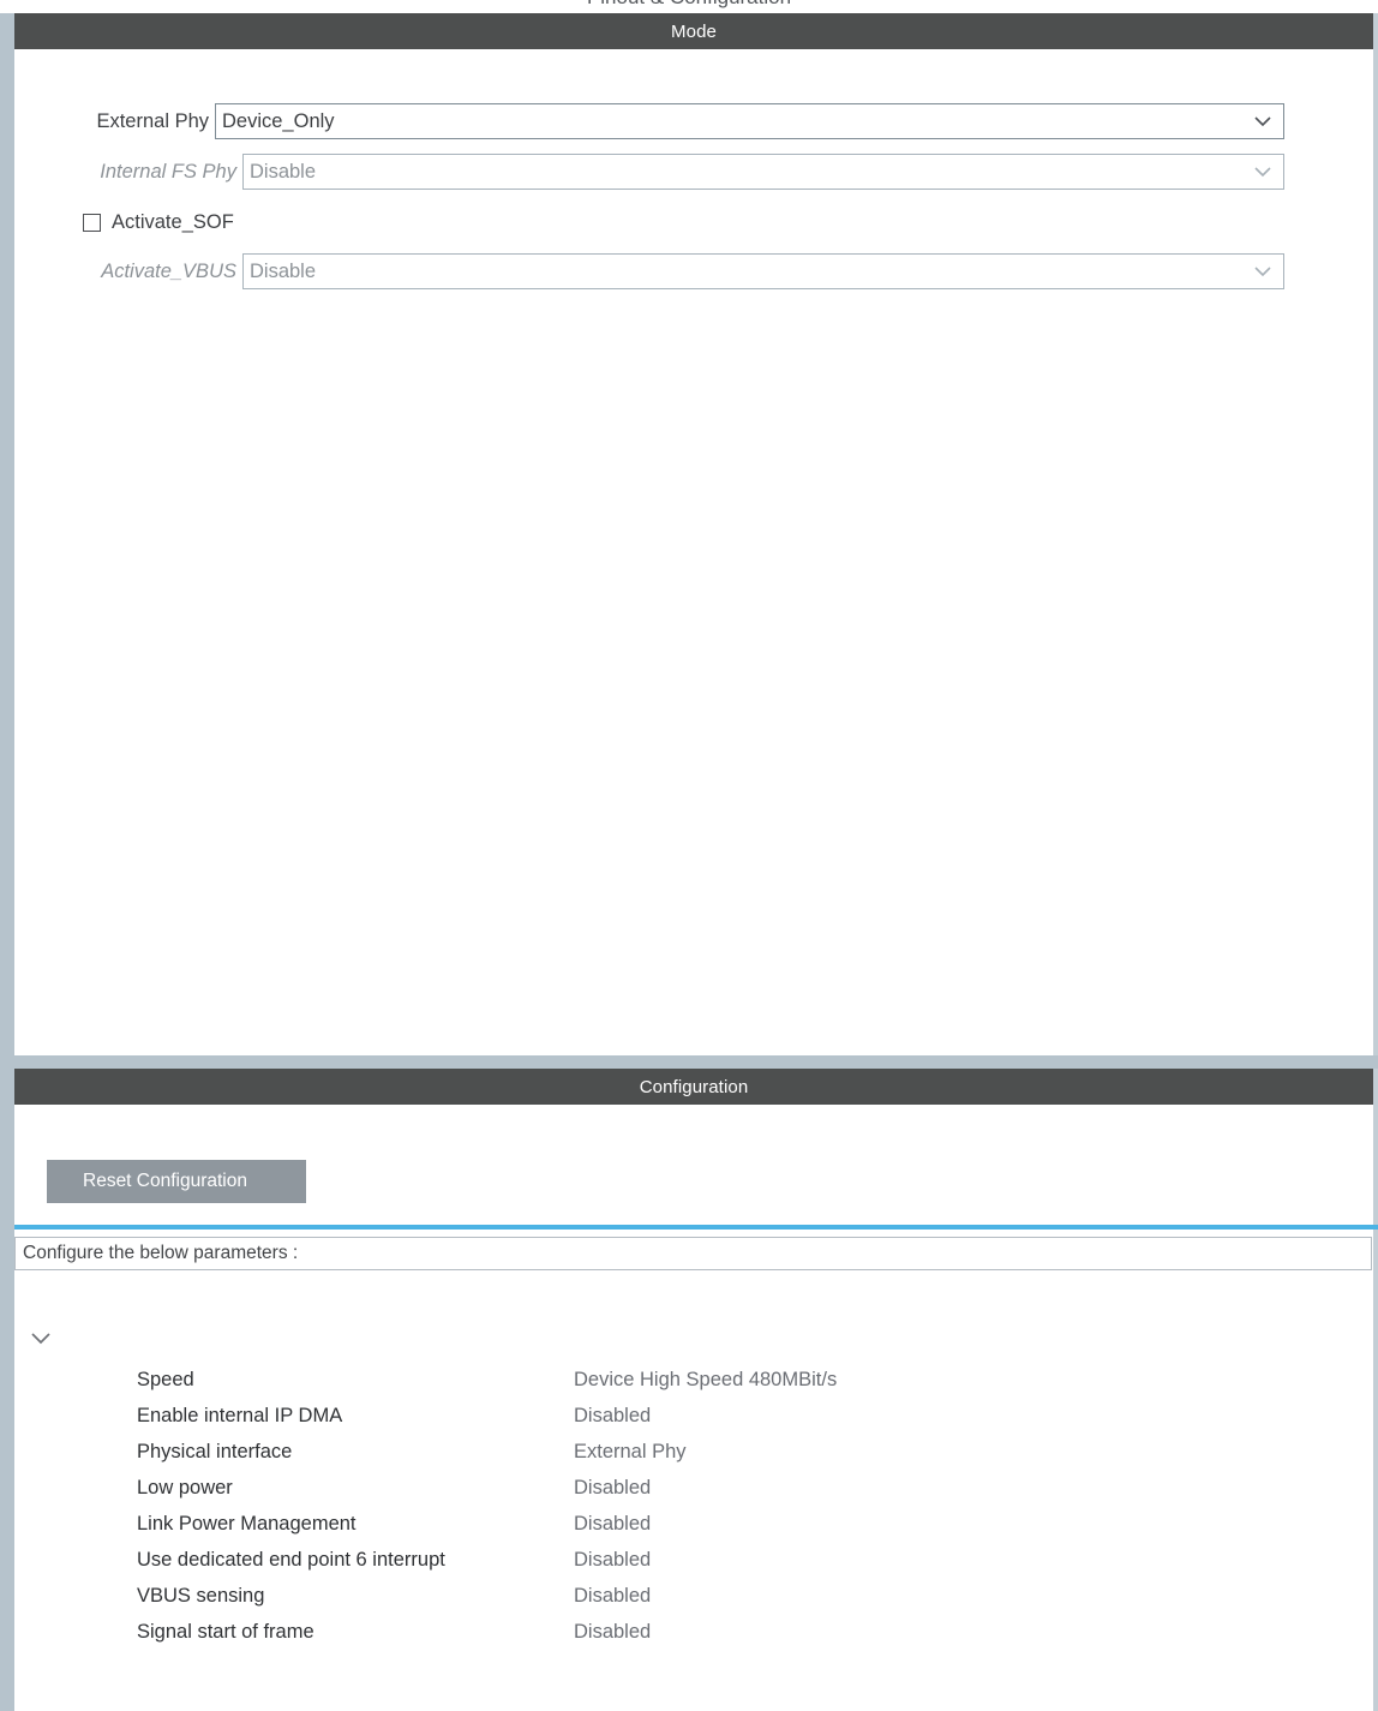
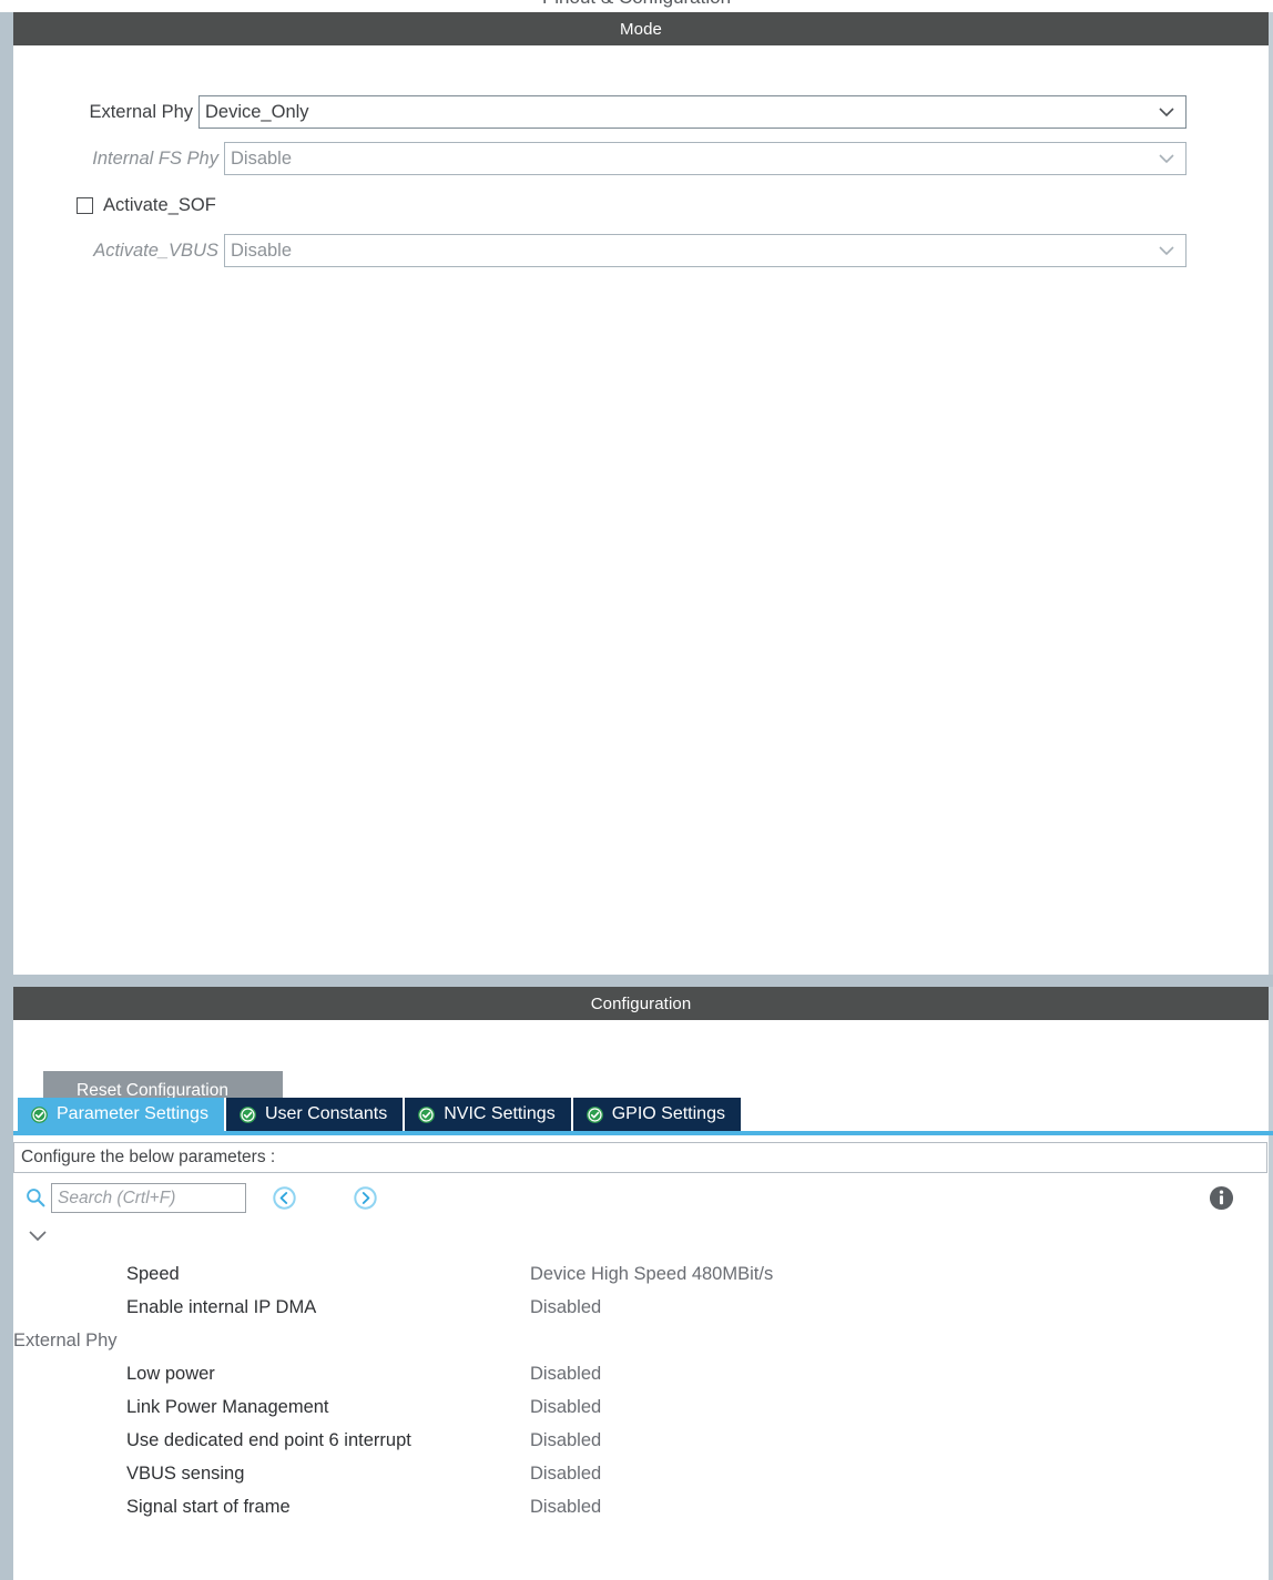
  Mode
  External Phy
  Device_Only
  Internal FS Phy
  Disable
  Activate_SOF
  Activate_VBUS
  Disable
  Configuration
  Reset Configuration
+ Parameter Settings
+ User Constants
+ NVIC Settings
+ GPIO Settings
  Configure the below parameters :
+ Search (Crtl+F)
  Speed
  Device High Speed 480MBit/s
  Enable internal IP DMA
  Disabled
- Physical interface
  External Phy
  Low power
  Disabled
  Link Power Management
  Disabled
  Use dedicated end point 6 interrupt
  Disabled
  VBUS sensing
  Disabled
  Signal start of frame
  Disabled
